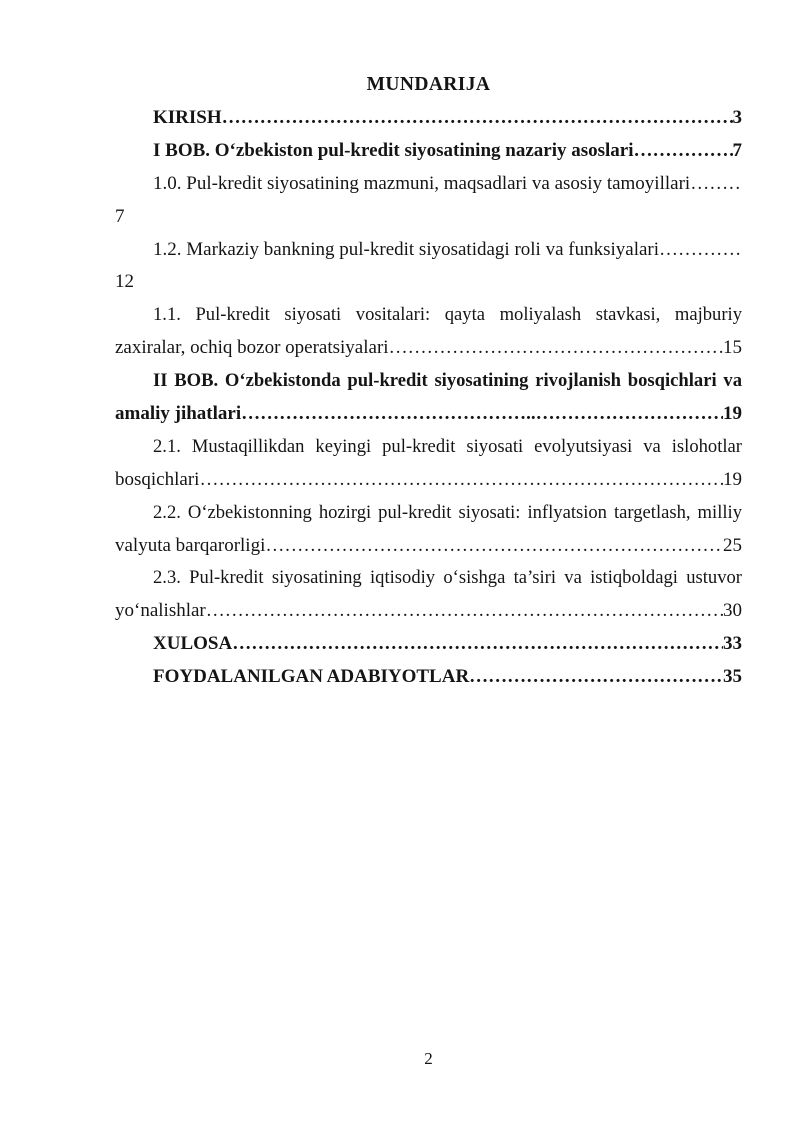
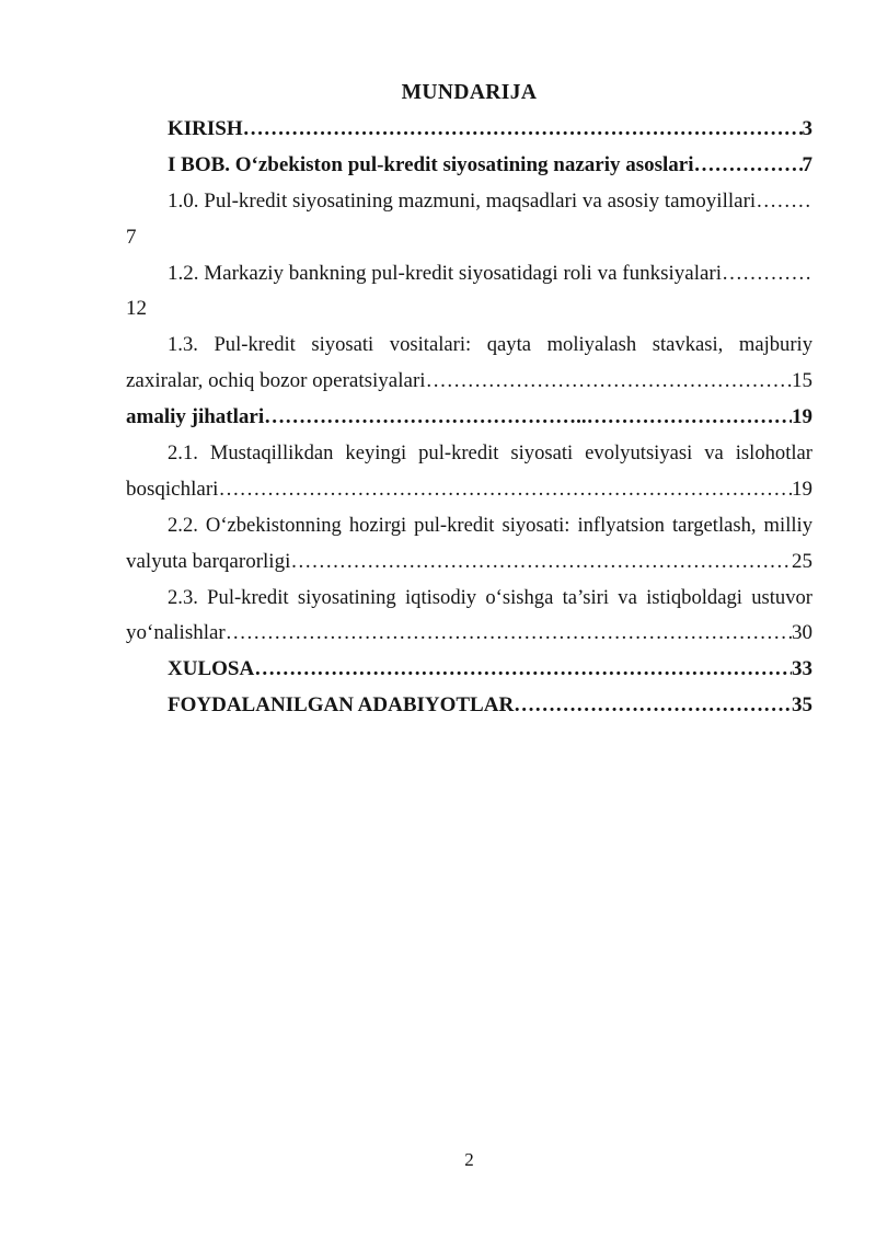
  MUNDARIJA
  KIRISH
  ………………………………………………………………………
  3
  I BOB. O‘zbekiston pul-kredit siyosatining nazariy asoslari
  7
  1.0. Pul-kredit siyosatining mazmuni, maqsadlari va asosiy tamoyillari
  7
  1.2. Markaziy bankning pul-kredit siyosatidagi roli va funksiyalari
  12
- 1.1. Pul-kredit siyosati vositalari: qayta moliyalash stavkasi, majburiy
+ 1.3. Pul-kredit siyosati vositalari: qayta moliyalash stavkasi, majburiy
  zaxiralar, ochiq bozor operatsiyalari
  ………………………………………………
  15
- II BOB. O‘zbekistonda pul-kredit siyosatining rivojlanish bosqichlari va
  amaliy jihatlari
  ………………………………………..…………………………
  19
  2.1. Mustaqillikdan keyingi pul-kredit siyosati evolyutsiyasi va islohotlar
  bosqichlari
  …………………………………………………………………………
  19
  2.2. O‘zbekistonning hozirgi pul-kredit siyosati: inflyatsion targetlash, milliy
  valyuta barqarorligi
  ………………………………………………………………
  25
  2.3. Pul-kredit siyosatining iqtisodiy o‘sishga ta’siri va istiqboldagi ustuvor
  yo‘nalishlar
  ………………………………………………………………………
  30
  XULOSA
  ……………………………………………………………………
  33
  FOYDALANILGAN ADABIYOTLAR
  …………………………………
  35
  2
